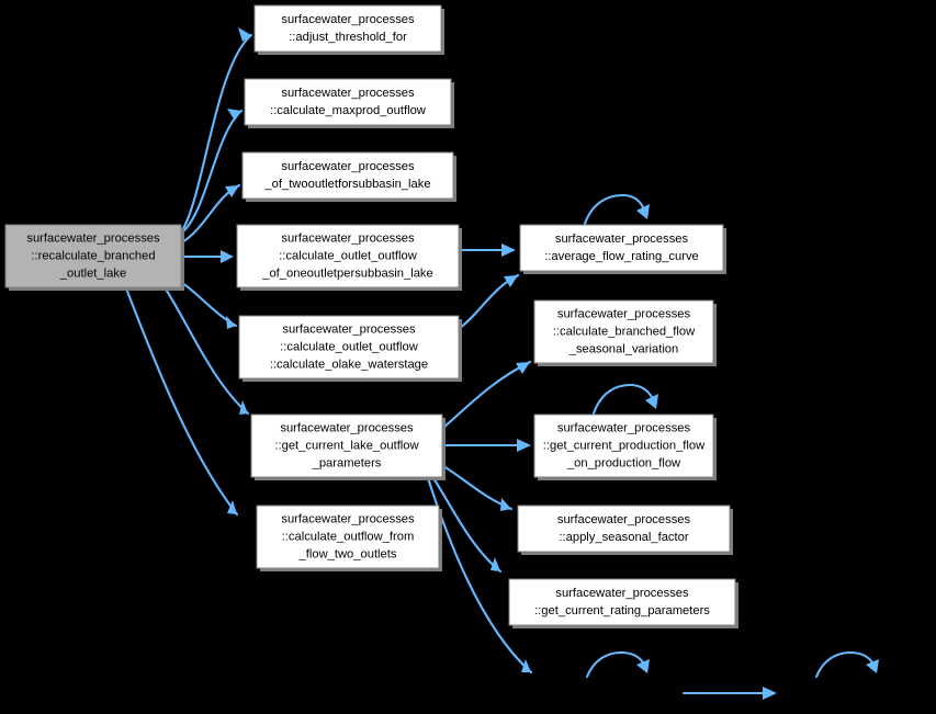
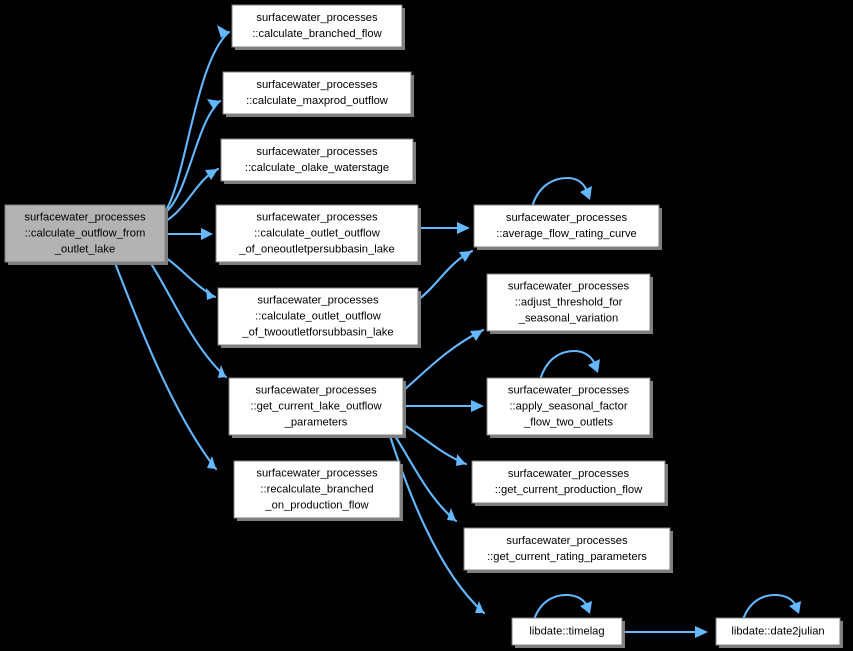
  surfacewater_processes
- ::recalculate_branched
+ ::calculate_outflow_from
  _outlet_lake
  surfacewater_processes
- ::adjust_threshold_for
+ ::calculate_branched_flow
  surfacewater_processes
  ::calculate_maxprod_outflow
  surfacewater_processes
- _of_twooutletforsubbasin_lake
+ ::calculate_olake_waterstage
  surfacewater_processes
  ::calculate_outlet_outflow
  _of_oneoutletpersubbasin_lake
  surfacewater_processes
  ::calculate_outlet_outflow
- ::calculate_olake_waterstage
+ _of_twooutletforsubbasin_lake
  surfacewater_processes
  ::get_current_lake_outflow
  _parameters
  surfacewater_processes
- ::calculate_outflow_from
+ ::recalculate_branched
- _flow_two_outlets
+ _on_production_flow
  surfacewater_processes
  ::average_flow_rating_curve
  surfacewater_processes
- ::calculate_branched_flow
+ ::adjust_threshold_for
  _seasonal_variation
  surfacewater_processes
- ::get_current_production_flow
+ ::apply_seasonal_factor
- _on_production_flow
+ _flow_two_outlets
  surfacewater_processes
- ::apply_seasonal_factor
+ ::get_current_production_flow
  surfacewater_processes
  ::get_current_rating_parameters
+ libdate::timelag
+ libdate::date2julian
